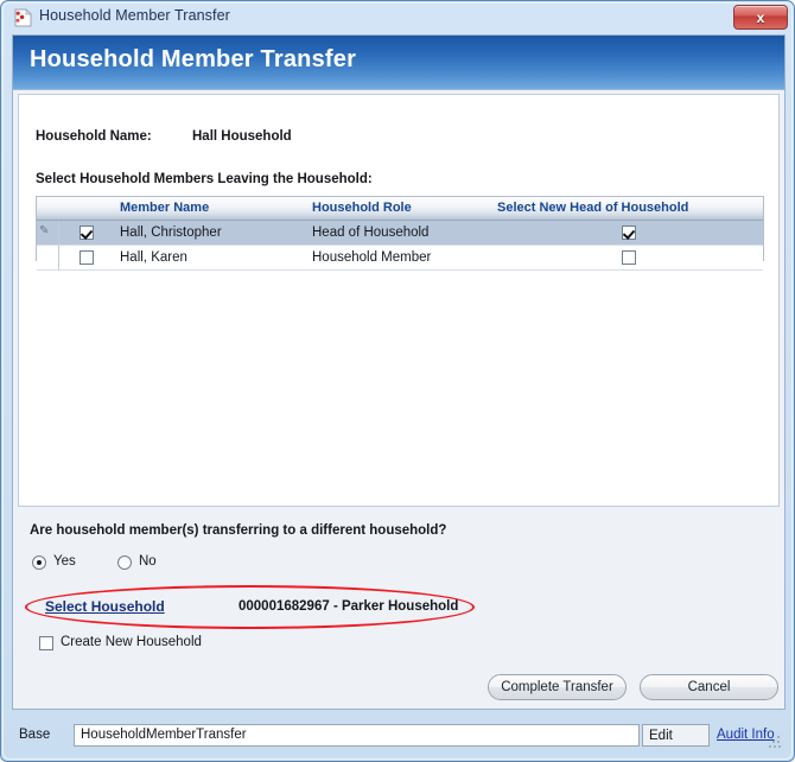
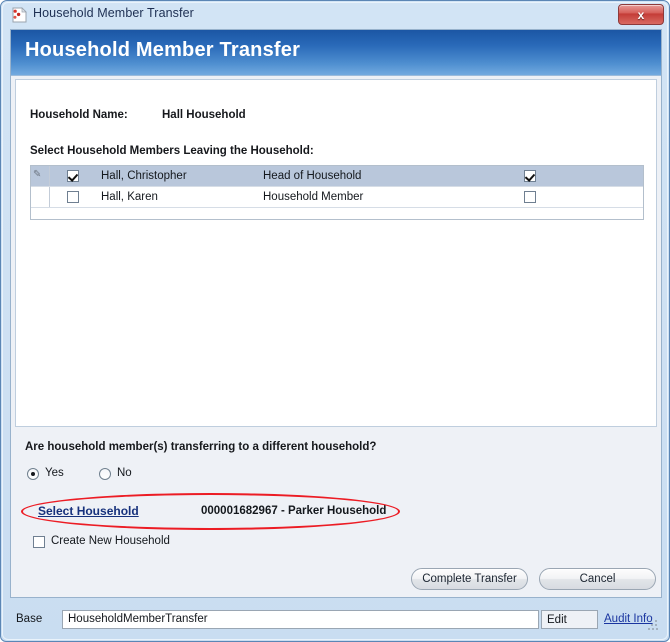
  Household Member Transfer
  x
  Household Member Transfer
  Household Name:
  Hall Household
  Select Household Members Leaving the Household:
- Member Name
- Household Role
- Select New Head of Household
  ✎
  Hall, Christopher
  Head of Household
  Hall, Karen
  Household Member
  Are household member(s) transferring to a different household?
  Yes
  No
  Select Household
  000001682967 - Parker Household
  Create New Household
  Complete Transfer
  Cancel
  Base
  HouseholdMemberTransfer
  Edit
  Audit Info
